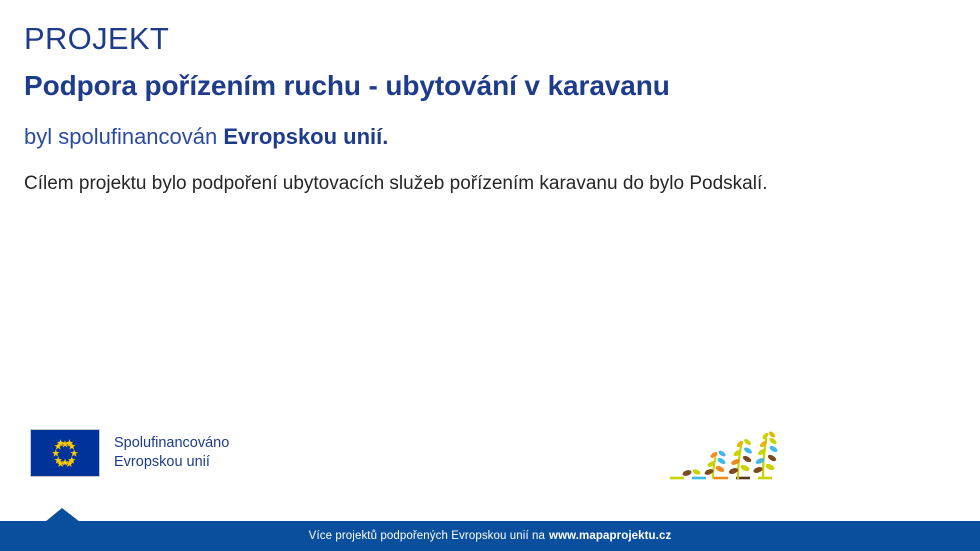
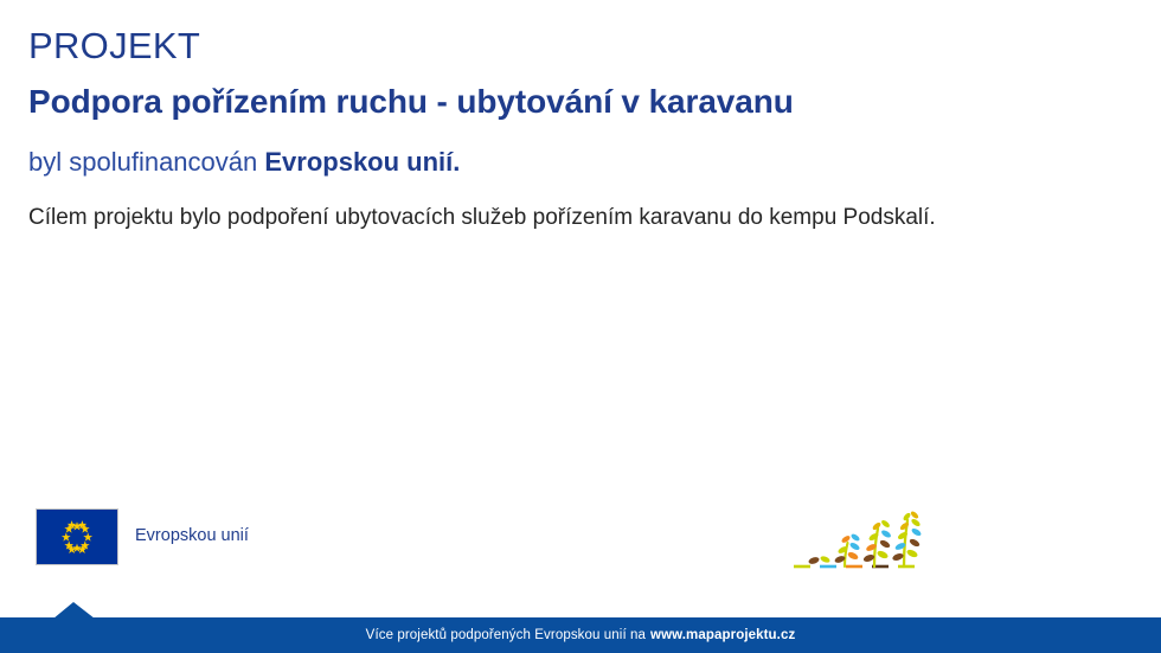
  PROJEKT
  Podpora pořízením ruchu - ubytování v karavanu
  byl spolufinancován Evropskou unií.
- Cílem projektu bylo podpoření ubytovacích služeb pořízením karavanu do bylo Podskalí.
+ Cílem projektu bylo podpoření ubytovacích služeb pořízením karavanu do kempu Podskalí.
- Spolufinancováno
  Evropskou unií
  Více projektů podpořených Evropskou unií na
  www.mapaprojektu.cz
